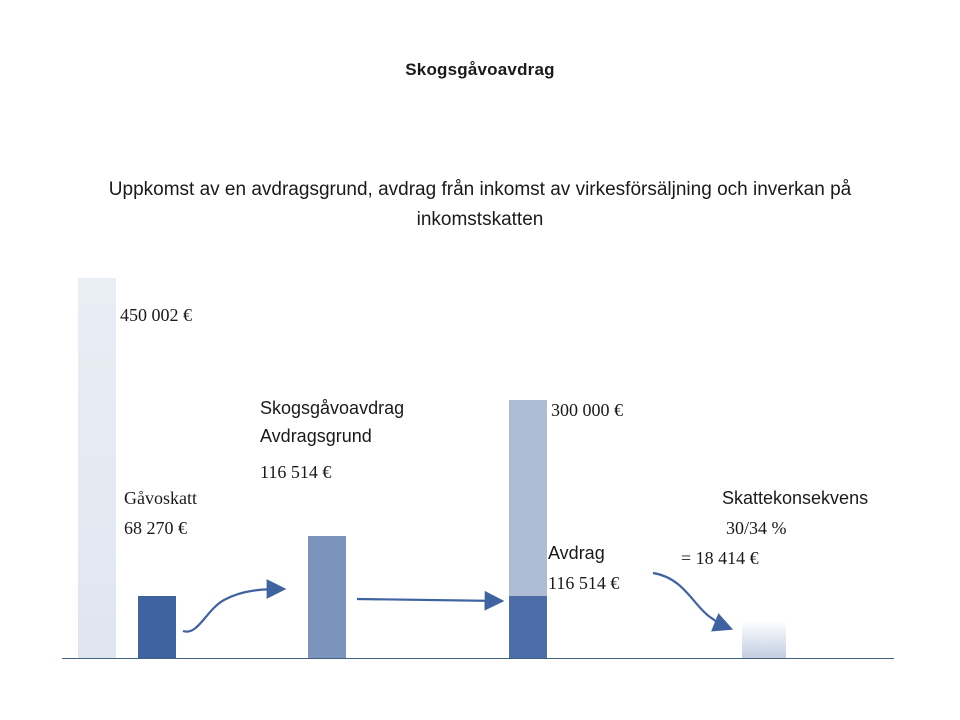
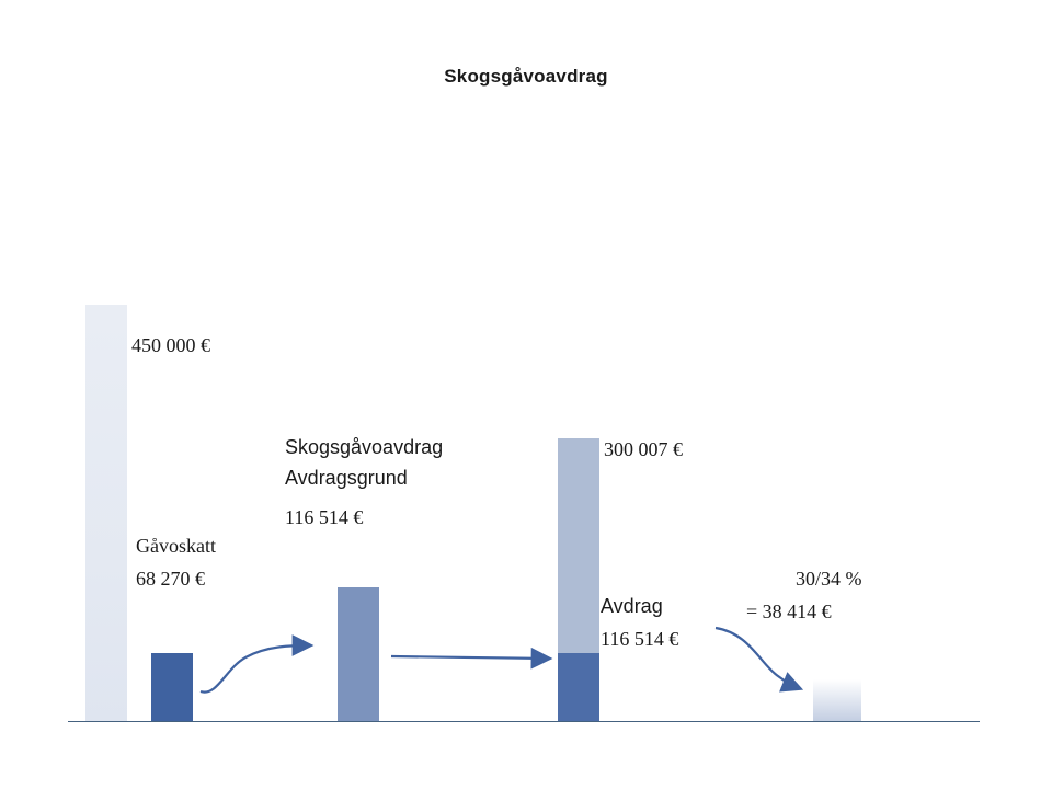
  Skogsgåvoavdrag
- Uppkomst av en avdragsgrund, avdrag från inkomst av virkesförsäljning och inverkan på inkomstskatten
- 450 002 €
+ 450 000 €
  Gåvoskatt
  68 270 €
  Skogsgåvoavdrag
  Avdragsgrund
  116 514 €
- 300 000 €
+ 300 007 €
  Avdrag
  116 514 €
- Skattekonsekvens
  30/34 %
- = 18 414 €
+ = 38 414 €
